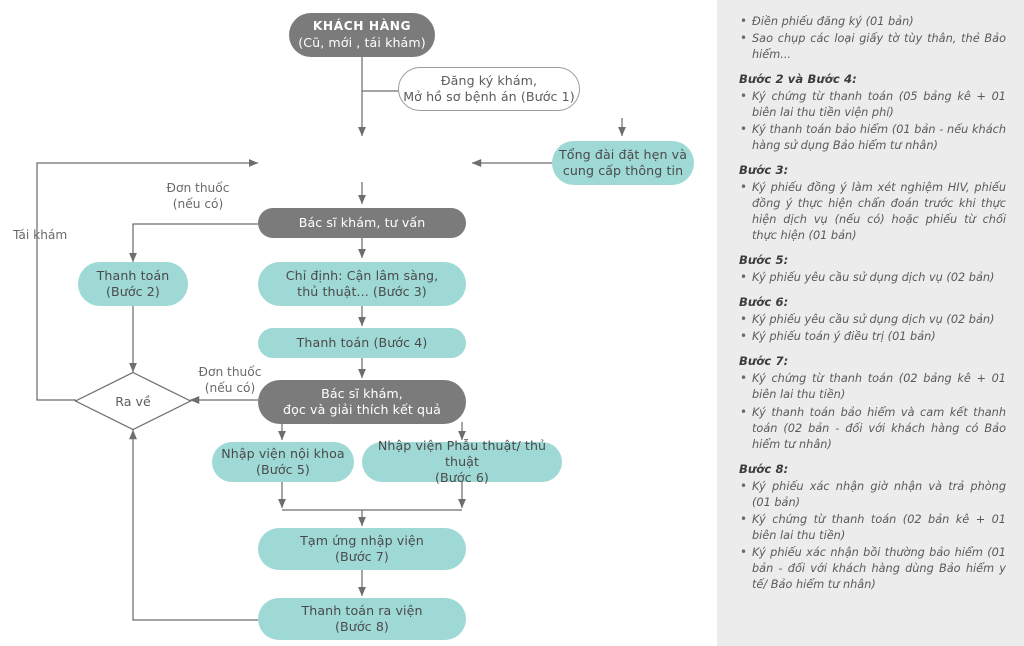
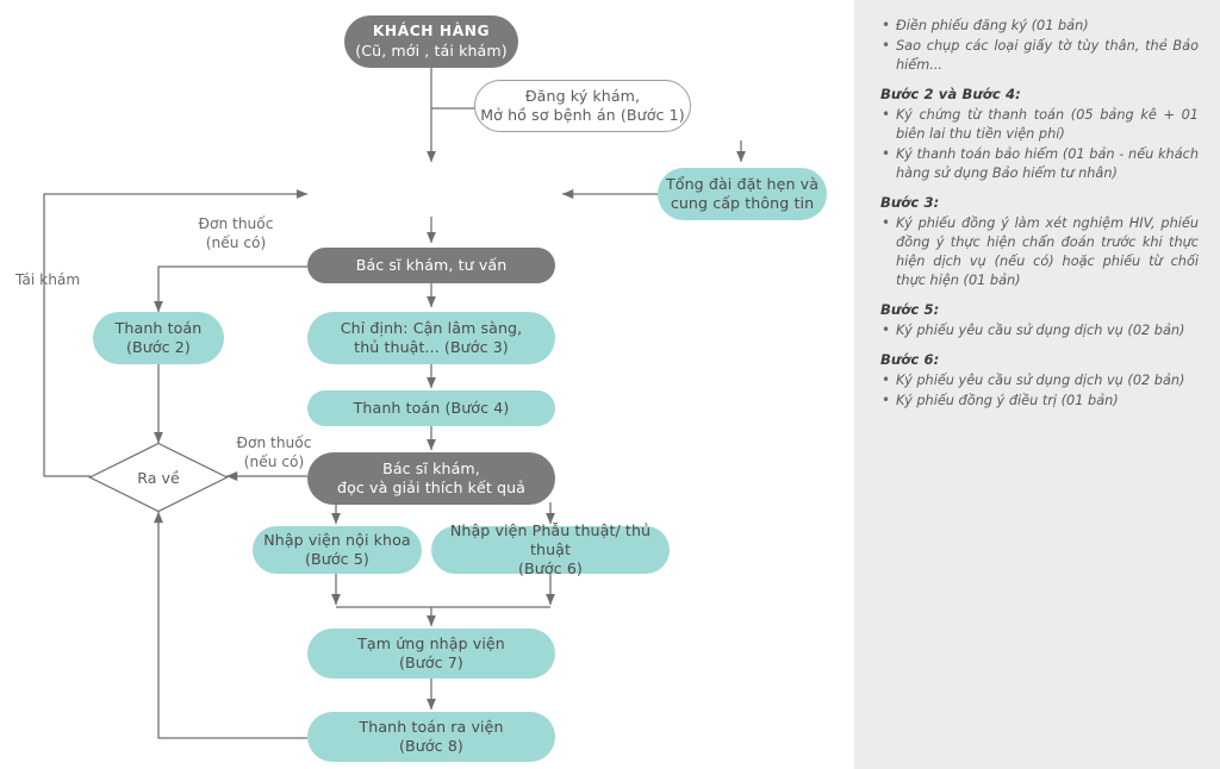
  KHÁCH HÀNG
  (Cũ, mới , tái khám)
  Đăng ký khám,
  Mở hồ sơ bệnh án (Bước 1)
  Tổng đài đặt hẹn và
  cung cấp thông tin
  Bác sĩ khám, tư vấn
  Thanh toán
  (Bước 2)
  Chỉ định: Cận lâm sàng,
  thủ thuật... (Bước 3)
  Thanh toán (Bước 4)
  Bác sĩ khám,
  đọc và giải thích kết quả
  Ra về
  Nhập viện nội khoa
  (Bước 5)
  Nhập viện Phẫu thuật/ thủ thuật
  (Bước 6)
  Tạm ứng nhập viện
  (Bước 7)
  Thanh toán ra viện
  (Bước 8)
  Đơn thuốc
  (nếu có)
  Đơn thuốc
  (nếu có)
  Tái khám
  Điền phiếu đăng ký (01 bản)
  Sao chụp các loại giấy tờ tùy thân, thẻ Bảo hiểm...
  Bước 2 và Bước 4:
  Ký chứng từ thanh toán (05 bảng kê + 01 biên lai thu tiền viện phí)
  Ký thanh toán bảo hiểm (01 bản - nếu khách hàng sử dụng Bảo hiểm tư nhân)
  Bước 3:
  Ký phiếu đồng ý làm xét nghiệm HIV, phiếu đồng ý thực hiện chẩn đoán trước khi thực hiện dịch vụ (nếu có) hoặc phiếu từ chối thực hiện (01 bản)
  Bước 5:
  Ký phiếu yêu cầu sử dụng dịch vụ (02 bản)
  Bước 6:
  Ký phiếu yêu cầu sử dụng dịch vụ (02 bản)
- Ký phiếu toán ý điều trị (01 bản)
+ Ký phiếu đồng ý điều trị (01 bản)
- Bước 7:
- Ký chứng từ thanh toán (02 bảng kê + 01 biên lai thu tiền)
- Ký thanh toán bảo hiểm và cam kết thanh toán (02 bản - đối với khách hàng có Bảo hiểm tư nhân)
- Bước 8:
- Ký phiếu xác nhận giờ nhận và trả phòng (01 bản)
- Ký chứng từ thanh toán (02 bản kê + 01 biên lai thu tiền)
- Ký phiếu xác nhận bồi thường bảo hiểm (01 bản - đối với khách hàng dùng Bảo hiểm y tế/ Bảo hiểm tư nhân)
